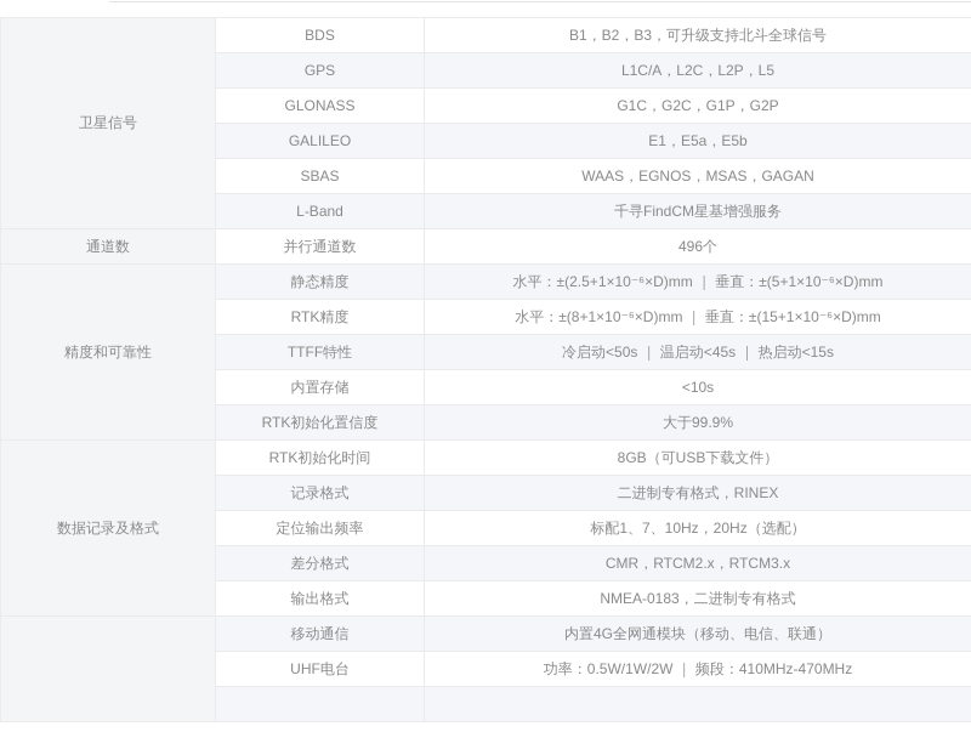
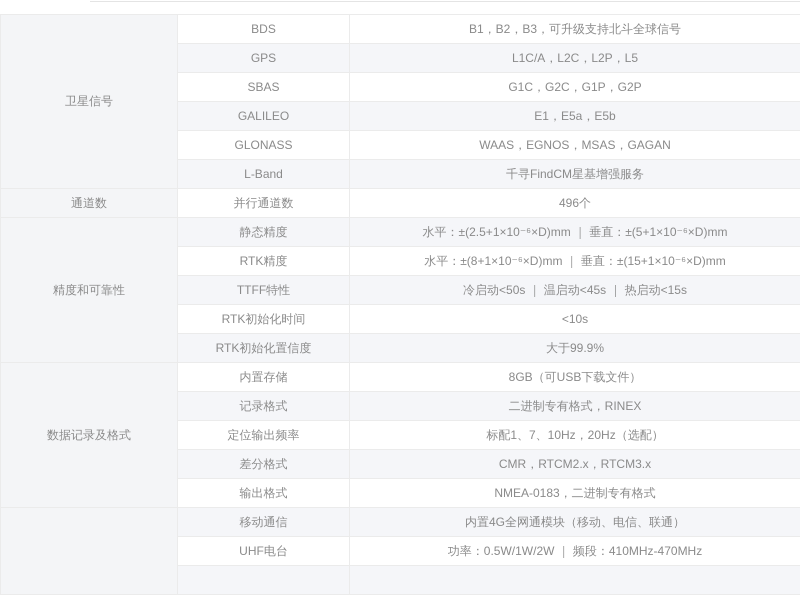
  卫星信号	BDS	B1，B2，B3，可升级支持北斗全球信号
  GPS	L1C/A，L2C，L2P，L5
- GLONASS	G1C，G2C，G1P，G2P
+ SBAS	G1C，G2C，G1P，G2P
  GALILEO	E1，E5a，E5b
- SBAS	WAAS，EGNOS，MSAS，GAGAN
+ GLONASS	WAAS，EGNOS，MSAS，GAGAN
  L-Band	千寻FindCM星基增强服务
  通道数	并行通道数	496个
  精度和可靠性	静态精度	水平：±(2.5+1×10⁻⁶×D)mm ｜ 垂直：±(5+1×10⁻⁶×D)mm
  RTK精度	水平：±(8+1×10⁻⁶×D)mm ｜ 垂直：±(15+1×10⁻⁶×D)mm
  TTFF特性	冷启动<50s ｜ 温启动<45s ｜ 热启动<15s
- 内置存储	<10s
+ RTK初始化时间	<10s
  RTK初始化置信度	大于99.9%
- 数据记录及格式	RTK初始化时间	8GB（可USB下载文件）
+ 数据记录及格式	内置存储	8GB（可USB下载文件）
  记录格式	二进制专有格式，RINEX
  定位输出频率	标配1、7、10Hz，20Hz（选配）
  差分格式	CMR，RTCM2.x，RTCM3.x
  输出格式	NMEA-0183，二进制专有格式
  	移动通信	内置4G全网通模块（移动、电信、联通）
  UHF电台	功率：0.5W/1W/2W ｜ 频段：410MHz-470MHz
